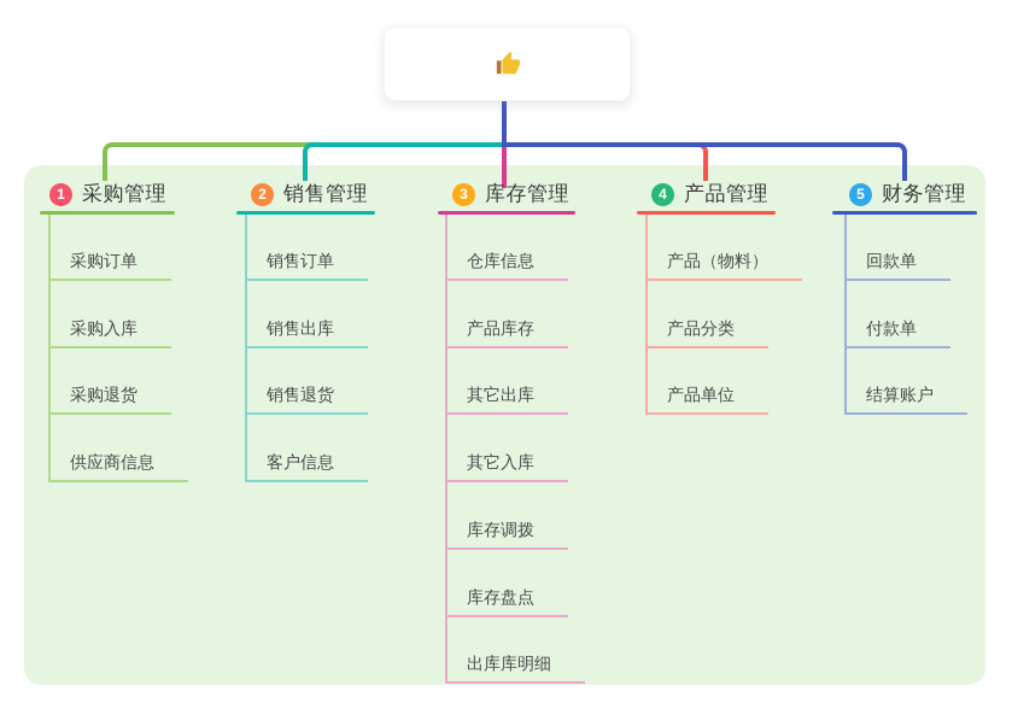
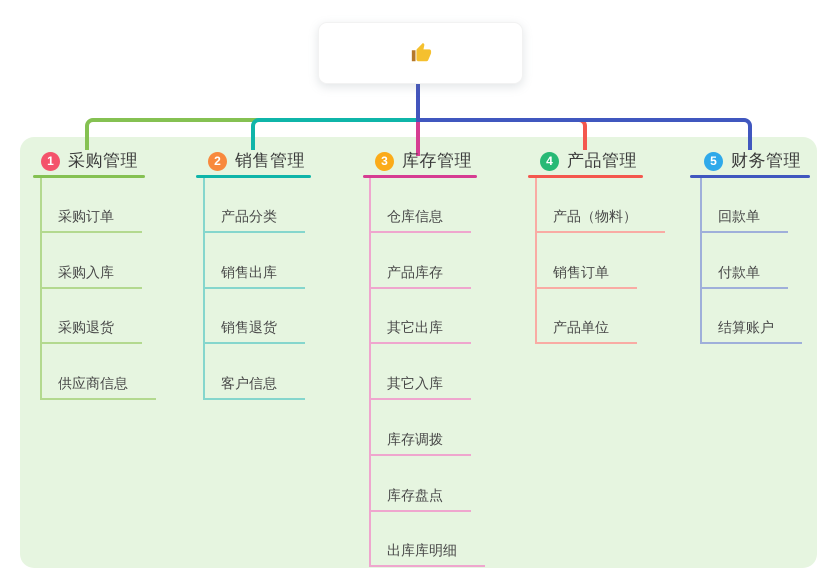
  1
  采购管理
  采购订单
  采购入库
  采购退货
  供应商信息
  2
  销售管理
- 销售订单
+ 产品分类
  销售出库
  销售退货
  客户信息
  3
  库存管理
  仓库信息
  产品库存
  其它出库
  其它入库
  库存调拨
  库存盘点
  出库库明细
  4
  产品管理
  产品（物料）
- 产品分类
+ 销售订单
  产品单位
  5
  财务管理
  回款单
  付款单
  结算账户
